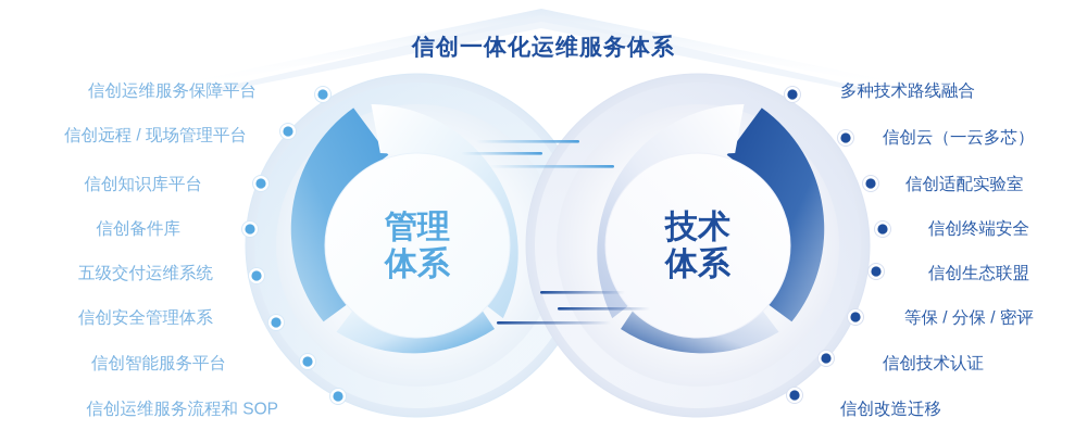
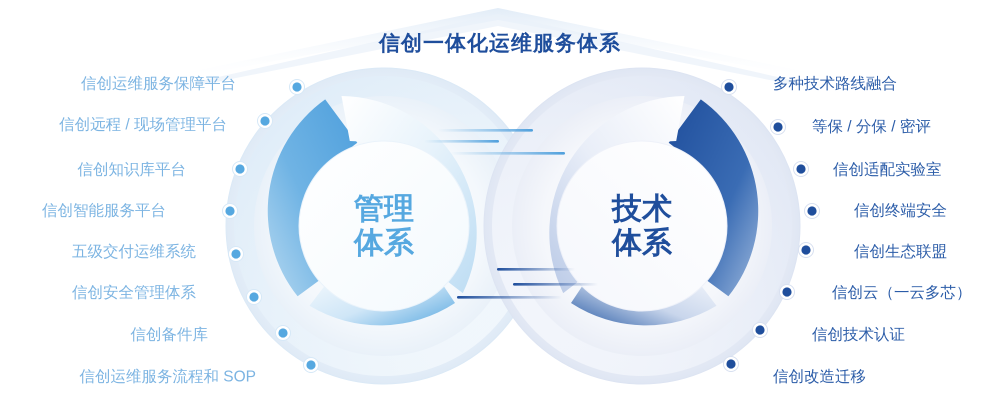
  信创一体化运维服务体系
  管理
  体系
  技术
  体系
  信创运维服务保障平台
  信创远程 / 现场管理平台
  信创知识库平台
- 信创备件库
+ 信创智能服务平台
  五级交付运维系统
  信创安全管理体系
- 信创智能服务平台
+ 信创备件库
  信创运维服务流程和 SOP
  多种技术路线融合
- 信创云（一云多芯）
+ 等保 / 分保 / 密评
  信创适配实验室
  信创终端安全
  信创生态联盟
- 等保 / 分保 / 密评
+ 信创云（一云多芯）
  信创技术认证
  信创改造迁移
